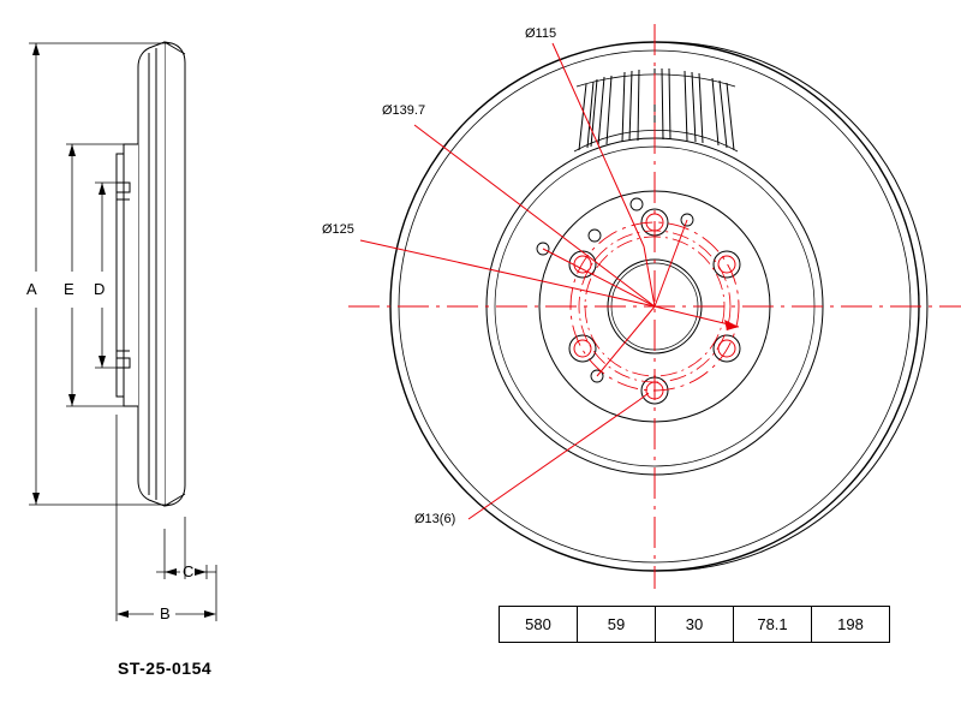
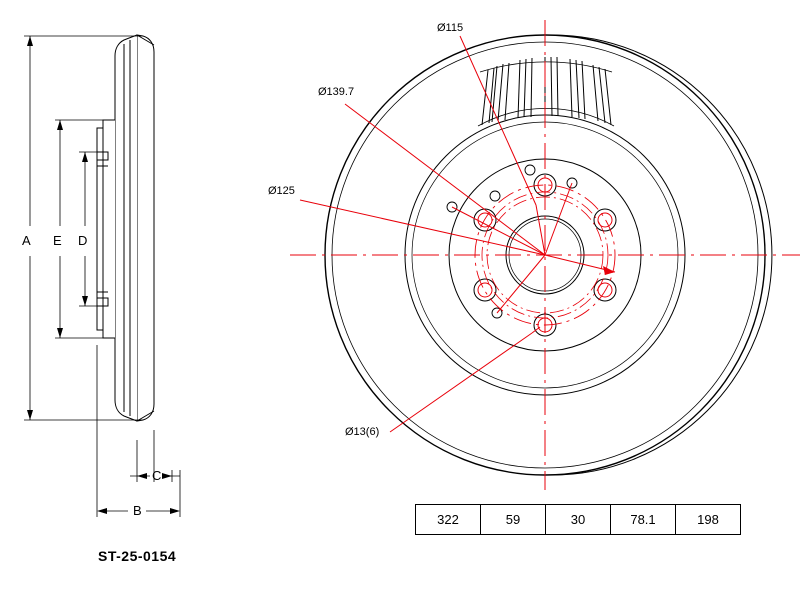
  Ø115
  Ø139.7
  Ø125
  Ø13(6)
  A
  E
  D
  C
  B
  ST-25-0154
- 	580	59	30	78.1	198
+ 	322	59	30	78.1	198
